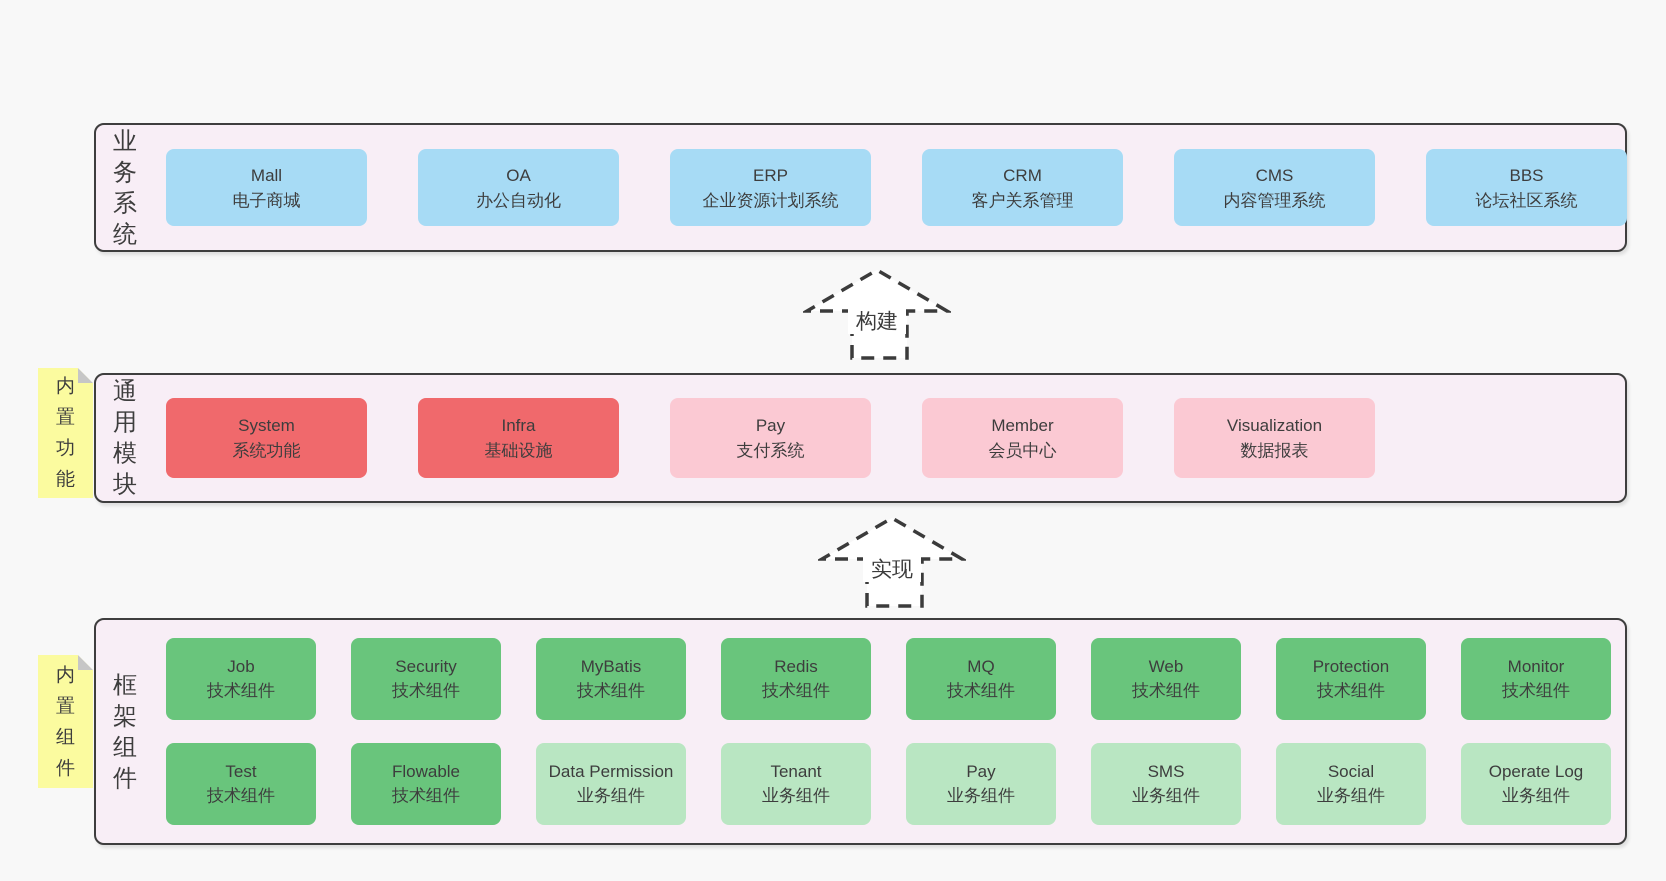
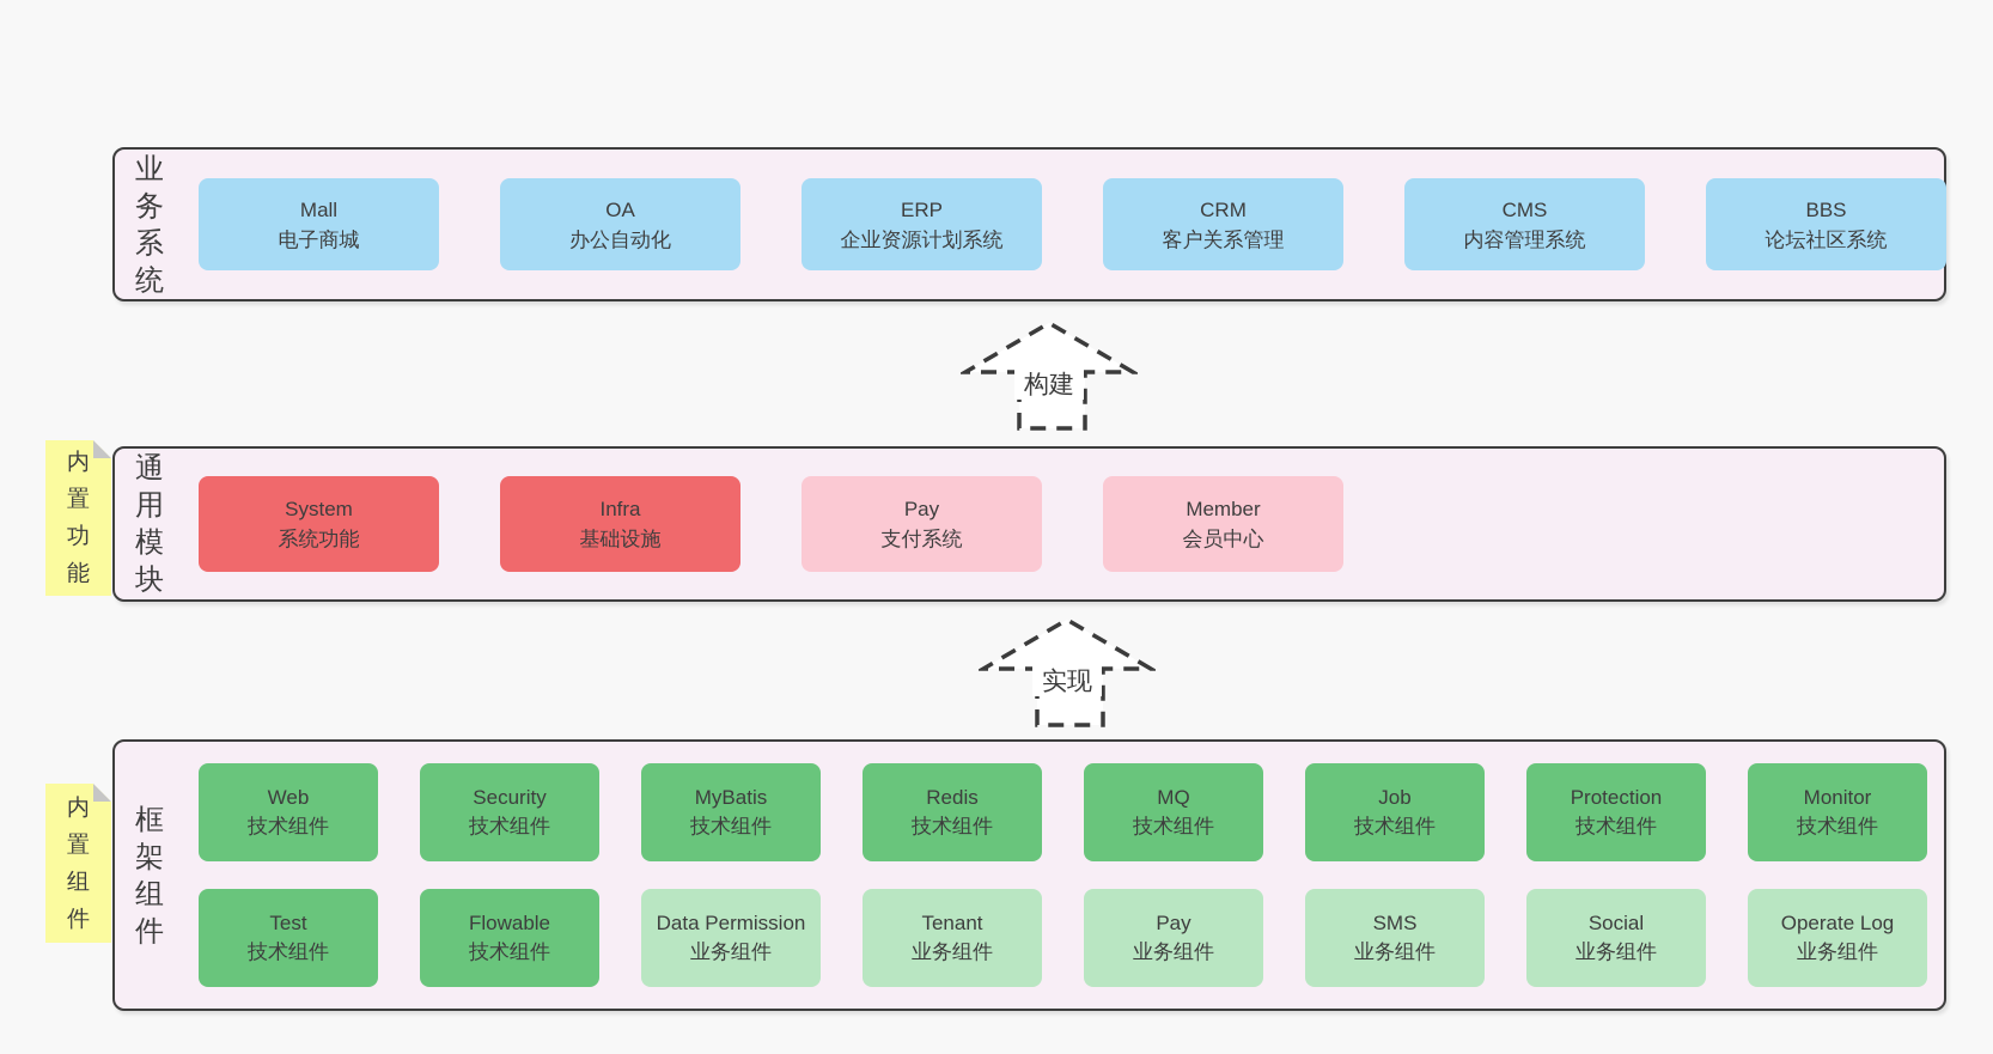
  业务系统
  Mall
  电子商城
  OA
  办公自动化
  ERP
  企业资源计划系统
  CRM
  客户关系管理
  CMS
  内容管理系统
  BBS
  论坛社区系统
  构建
  内置功能
  通用模块
  System
  系统功能
  Infra
  基础设施
  Pay
  支付系统
  Member
  会员中心
- Visualization
- 数据报表
  实现
  内置组件
  框架组件
- Job
+ Web
  技术组件
  Security
  技术组件
  MyBatis
  技术组件
  Redis
  技术组件
  MQ
  技术组件
- Web
+ Job
  技术组件
  Protection
  技术组件
  Monitor
  技术组件
  Test
  技术组件
  Flowable
  技术组件
  Data Permission
  业务组件
  Tenant
  业务组件
  Pay
  业务组件
  SMS
  业务组件
  Social
  业务组件
  Operate Log
  业务组件
